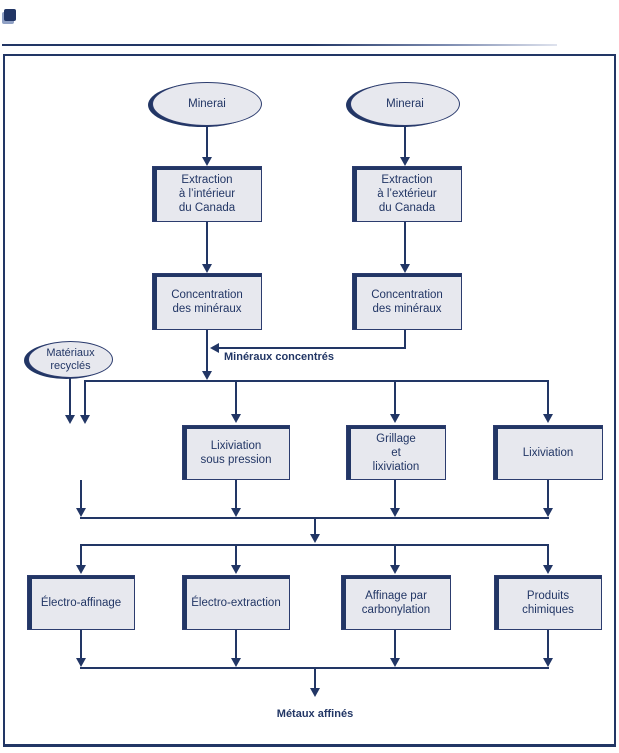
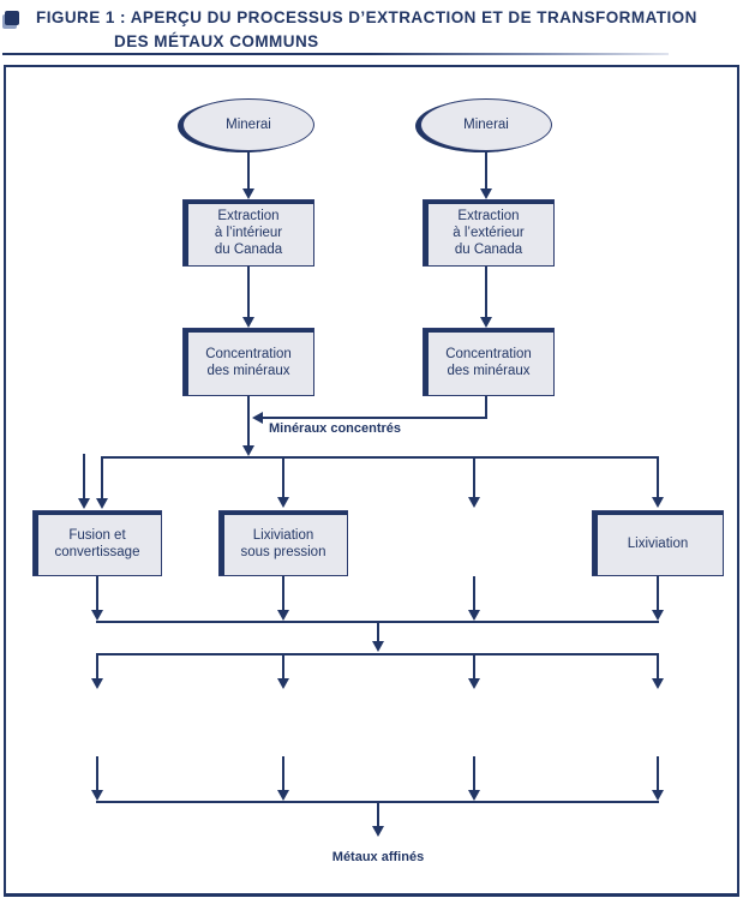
+ FIGURE 1 : APERÇU DU PROCESSUS D’EXTRACTION ET DE TRANSFORMATION
+ DES MÉTAUX COMMUNS
  Minerai
  Minerai
- Matériaux
- recyclés
  Extraction
  à l’intérieur
  du Canada
  Extraction
  à l’extérieur
  du Canada
  Concentration
  des minéraux
  Concentration
  des minéraux
  Minéraux concentrés
+ Fusion et
+ convertissage
  Lixiviation
  sous pression
- Grillage
- et
- lixiviation
  Lixiviation
- Électro-affinage
- Électro-extraction
- Affinage par
- carbonylation
- Produits
- chimiques
  Métaux affinés
